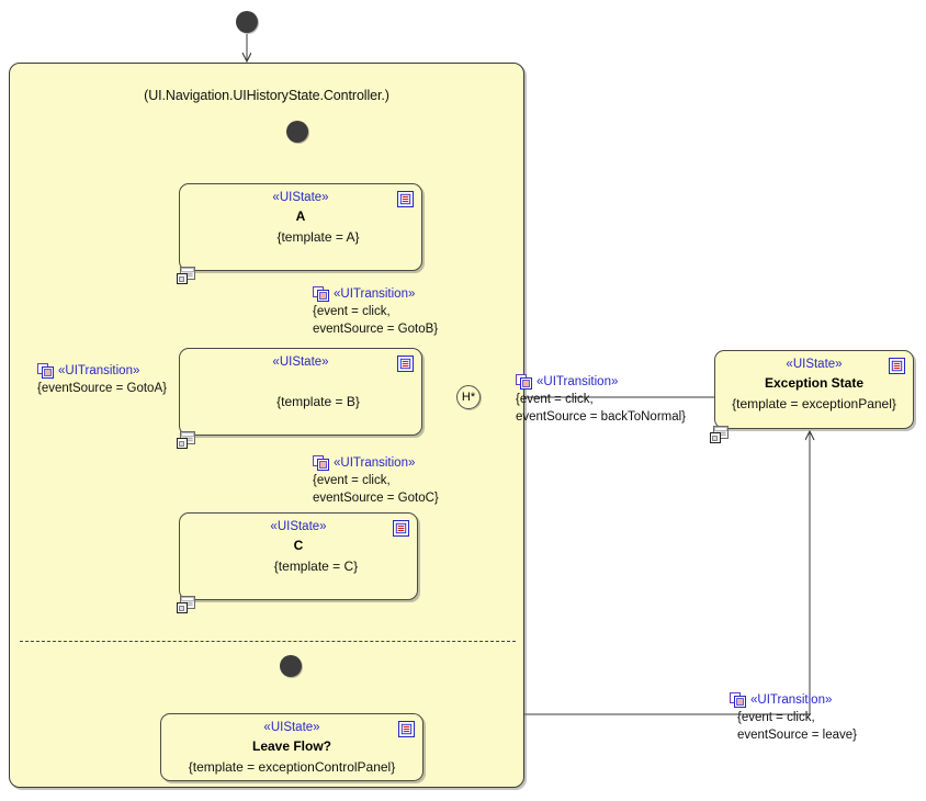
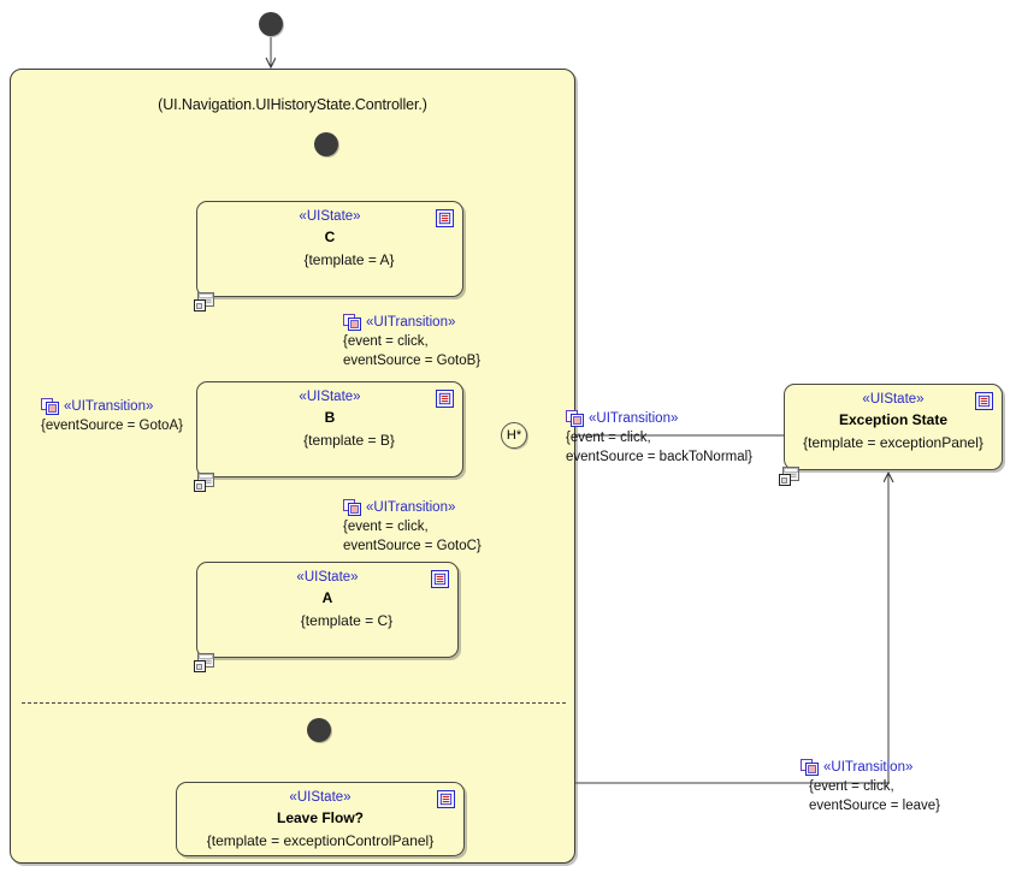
  (UI.Navigation.UIHistoryState.Controller.)
  H*
  «UIState»
- A
+ C
  {template = A}
  «UIState»
+ B
  {template = B}
  «UIState»
- C
+ A
  {template = C}
  «UIState»
  Exception State
  {template = exceptionPanel}
  «UIState»
  Leave Flow?
  {template = exceptionControlPanel}
  «UITransition»
  {event = click,
  eventSource = GotoB}
  «UITransition»
  {event = click,
  eventSource = GotoC}
  «UITransition»
  {eventSource = GotoA}
  «UITransition»
  {event = click,
  eventSource = backToNormal}
  «UITransition»
  {event = click,
  eventSource = leave}
